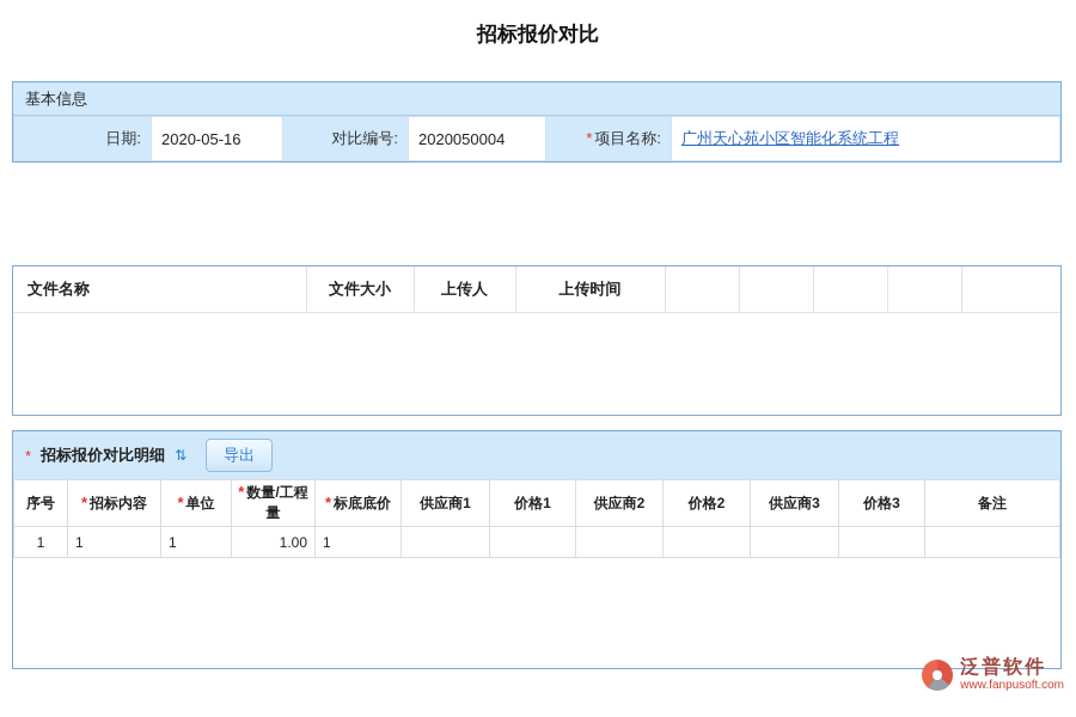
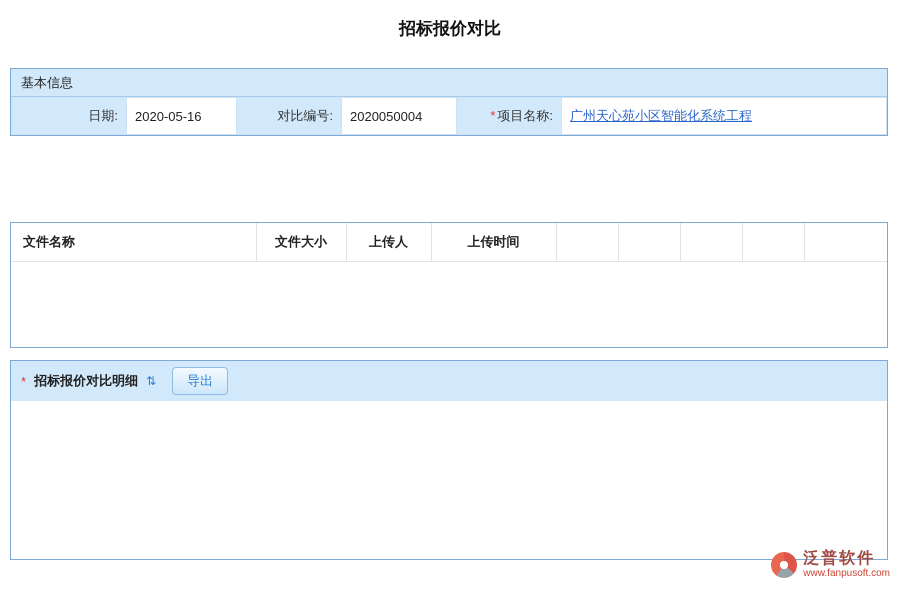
  招标报价对比
  基本信息
  日期:	2020-05-16	对比编号:	2020050004	* 项目名称:	广州天心苑小区智能化系统工程
  文件名称	文件大小	上传人	上传时间
  *
  招标报价对比明细
  ⇅
  导出
- 序号	* 招标内容	* 单位	* 数量/工程量	* 标底底价	供应商1	价格1	供应商2	价格2	供应商3	价格3	备注
- 1	1	1	1.00	1
  泛普软件
  www.fanpusoft.com
